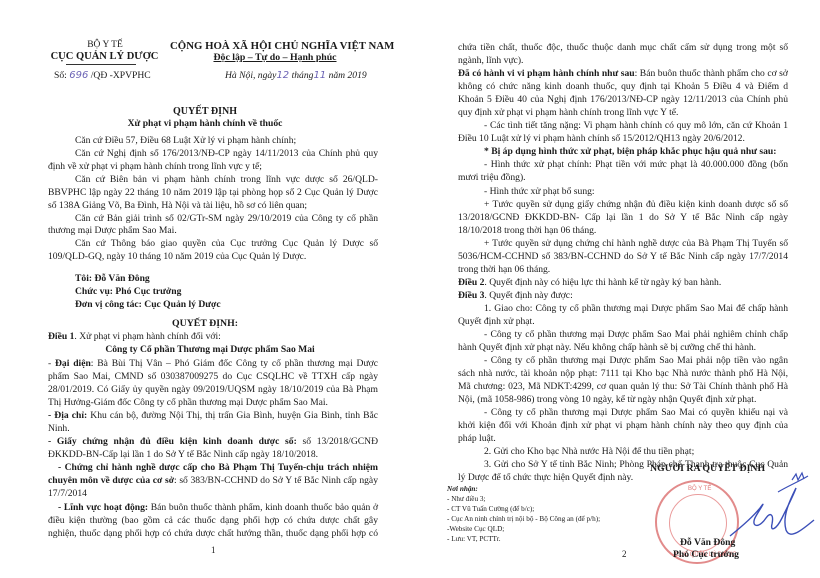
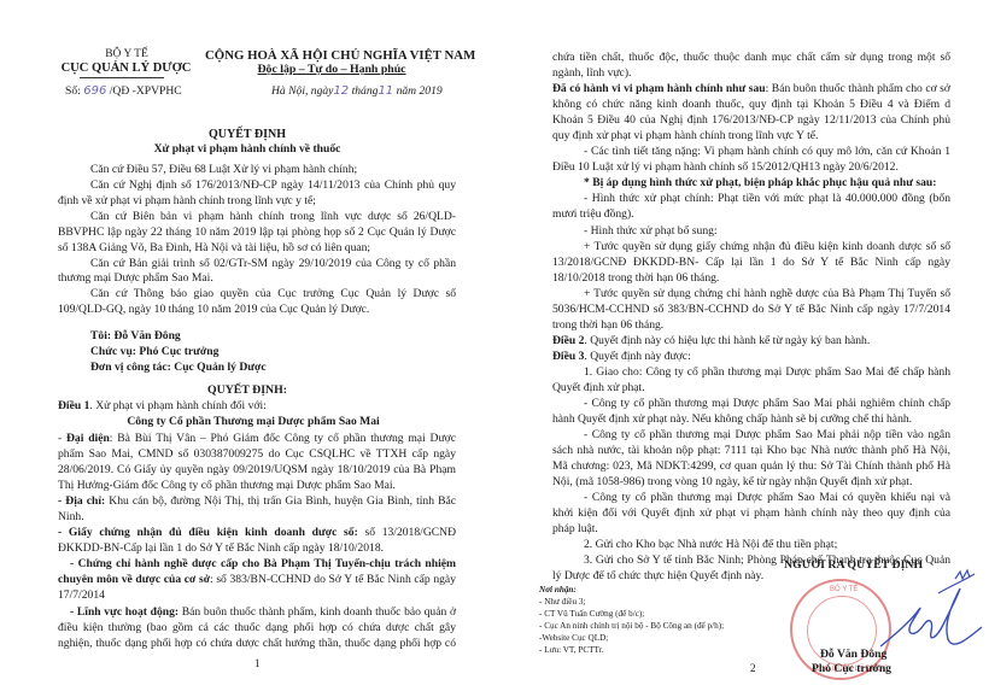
  BỘ Y TẾ
  CỤC QUẢN LÝ DƯỢC
  CỘNG HOÀ XÃ HỘI CHỦ NGHĨA VIỆT NAM
  Độc lập – Tự do – Hạnh phúc
  Số: 696 /QĐ -XPVPHC
  Hà Nội, ngày12 tháng11 năm 2019
  QUYẾT ĐỊNH
  Xử phạt vi phạm hành chính về thuốc
  Căn cứ Điều 57, Điều 68 Luật Xử lý vi phạm hành chính;
  Căn cứ Nghị định số 176/2013/NĐ-CP ngày 14/11/2013 của Chính phủ quy
  định về xử phạt vi phạm hành chính trong lĩnh vực y tế;
  Căn cứ Biên bản vi phạm hành chính trong lĩnh vực dược số 26/QLD-
  BBVPHC lập ngày 22 tháng 10 năm 2019 lập tại phòng họp số 2 Cục Quản lý Dược
  số 138A Giảng Võ, Ba Đình, Hà Nội và tài liệu, hồ sơ có liên quan;
  Căn cứ Bản giải trình số 02/GTr-SM ngày 29/10/2019 của Công ty cổ phần
  thương mại Dược phẩm Sao Mai.
  Căn cứ Thông báo giao quyền của Cục trưởng Cục Quản lý Dược số
  109/QLD-GQ, ngày 10 tháng 10 năm 2019 của Cục Quản lý Dược.
  Tôi: Đỗ Văn Đông
  Chức vụ: Phó Cục trưởng
  Đơn vị công tác: Cục Quản lý Dược
  QUYẾT ĐỊNH:
  Điều 1. Xử phạt vi phạm hành chính đối với:
  Công ty Cổ phần Thương mại Dược phẩm Sao Mai
  - Đại diện: Bà Bùi Thị Vân – Phó Giám đốc Công ty cổ phần thương mại Dược
  phẩm Sao Mai, CMND số 030387009275 do Cục CSQLHC về TTXH cấp ngày
- 28/01/2019. Có Giấy ủy quyền ngày 09/2019/UQSM ngày 18/10/2019 của Bà Phạm
+ 28/06/2019. Có Giấy ủy quyền ngày 09/2019/UQSM ngày 18/10/2019 của Bà Phạm
  Thị Hưởng-Giám đốc Công ty cổ phần thương mại Dược phẩm Sao Mai.
  - Địa chỉ: Khu cán bộ, đường Nội Thị, thị trấn Gia Bình, huyện Gia Bình, tỉnh Bắc
  Ninh.
  - Giấy chứng nhận đủ điều kiện kinh doanh dược số: số 13/2018/GCNĐ
  ĐKKDD-BN-Cấp lại lần 1 do Sở Y tế Bắc Ninh cấp ngày 18/10/2018.
  - Chứng chỉ hành nghề dược cấp cho Bà Phạm Thị Tuyến-chịu trách nhiệm
  chuyên môn về dược của cơ sở: số 383/BN-CCHND do Sở Y tế Bắc Ninh cấp ngày
  17/7/2014
  - Lĩnh vực hoạt động: Bán buôn thuốc thành phẩm, kinh doanh thuốc bảo quản ở
  điều kiện thường (bao gồm cả các thuốc dạng phối hợp có chứa dược chất gây
  nghiện, thuốc dạng phối hợp có chứa dược chất hướng thần, thuốc dạng phối hợp có
  1
  chứa tiền chất, thuốc độc, thuốc thuộc danh mục chất cấm sử dụng trong một số
  ngành, lĩnh vực).
  Đã có hành vi vi phạm hành chính như sau: Bán buôn thuốc thành phẩm cho cơ sở
  không có chức năng kinh doanh thuốc, quy định tại Khoản 5 Điều 4 và Điểm d
  Khoản 5 Điều 40 của Nghị định 176/2013/NĐ-CP ngày 12/11/2013 của Chính phủ
  quy định xử phạt vi phạm hành chính trong lĩnh vực Y tế.
  - Các tình tiết tăng nặng: Vi phạm hành chính có quy mô lớn, căn cứ Khoản 1
  Điều 10 Luật xử lý vi phạm hành chính số 15/2012/QH13 ngày 20/6/2012.
  * Bị áp dụng hình thức xử phạt, biện pháp khắc phục hậu quả như sau:
  - Hình thức xử phạt chính: Phạt tiền với mức phạt là 40.000.000 đồng (bốn
  mươi triệu đồng).
  - Hình thức xử phạt bổ sung:
  + Tước quyền sử dụng giấy chứng nhận đủ điều kiện kinh doanh dược số số
  13/2018/GCNĐ ĐKKDD-BN- Cấp lại lần 1 do Sở Y tế Bắc Ninh cấp ngày
  18/10/2018 trong thời hạn 06 tháng.
  + Tước quyền sử dụng chứng chỉ hành nghề dược của Bà Phạm Thị Tuyến số
  5036/HCM-CCHND số 383/BN-CCHND do Sở Y tế Bắc Ninh cấp ngày 17/7/2014
  trong thời hạn 06 tháng.
  Điều 2. Quyết định này có hiệu lực thi hành kể từ ngày ký ban hành.
  Điều 3. Quyết định này được:
  1. Giao cho: Công ty cổ phần thương mại Dược phẩm Sao Mai để chấp hành
  Quyết định xử phạt.
  - Công ty cổ phần thương mại Dược phẩm Sao Mai phải nghiêm chỉnh chấp
  hành Quyết định xử phạt này. Nếu không chấp hành sẽ bị cưỡng chế thi hành.
  - Công ty cổ phần thương mại Dược phẩm Sao Mai phải nộp tiền vào ngân
  sách nhà nước, tài khoản nộp phạt: 7111 tại Kho bạc Nhà nước thành phố Hà Nội,
  Mã chương: 023, Mã NDKT:4299, cơ quan quản lý thu: Sở Tài Chính thành phố Hà
  Nội, (mã 1058-986) trong vòng 10 ngày, kể từ ngày nhận Quyết định xử phạt.
  - Công ty cổ phần thương mại Dược phẩm Sao Mai có quyền khiếu nại và
- khởi kiện đối với Khoản định xử phạt vi phạm hành chính này theo quy định của
+ khởi kiện đối với Quyết định xử phạt vi phạm hành chính này theo quy định của
  pháp luật.
  2. Gửi cho Kho bạc Nhà nước Hà Nội để thu tiền phạt;
  3. Gửi cho Sở Y tế tỉnh Bắc Ninh; Phòng Pháp chế-Thanh tra thuộc Cục Quản
  lý Dược để tổ chức thực hiện Quyết định này.
  Nơi nhận:
  - Như điều 3;
  - CT Vũ Tuấn Cường (để b/c);
  - Cục An ninh chính trị nội bộ - Bộ Công an (để p/h);
  -Website Cục QLD;
  - Lưu: VT, PCTTr.
  NGƯỜI RA QUYẾT ĐỊNH
  Đỗ Văn Đông
  Phó Cục trưởng
  2
